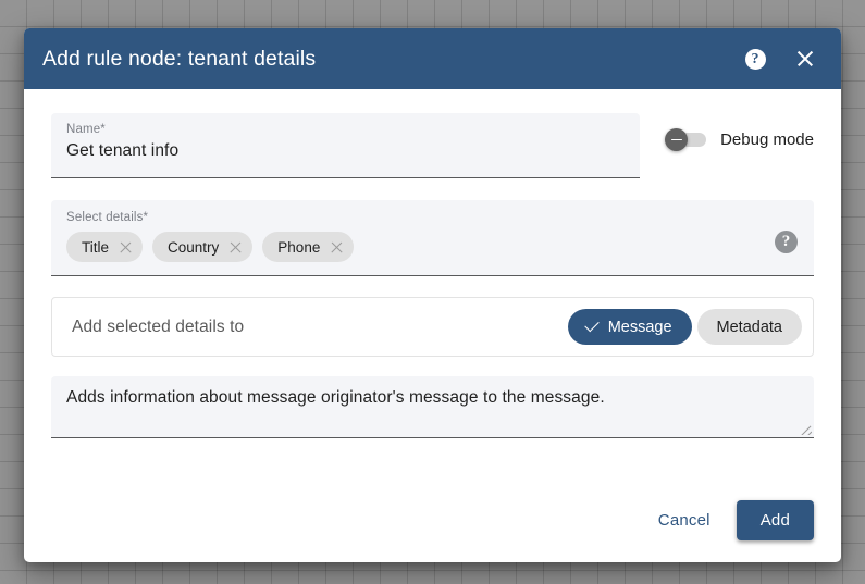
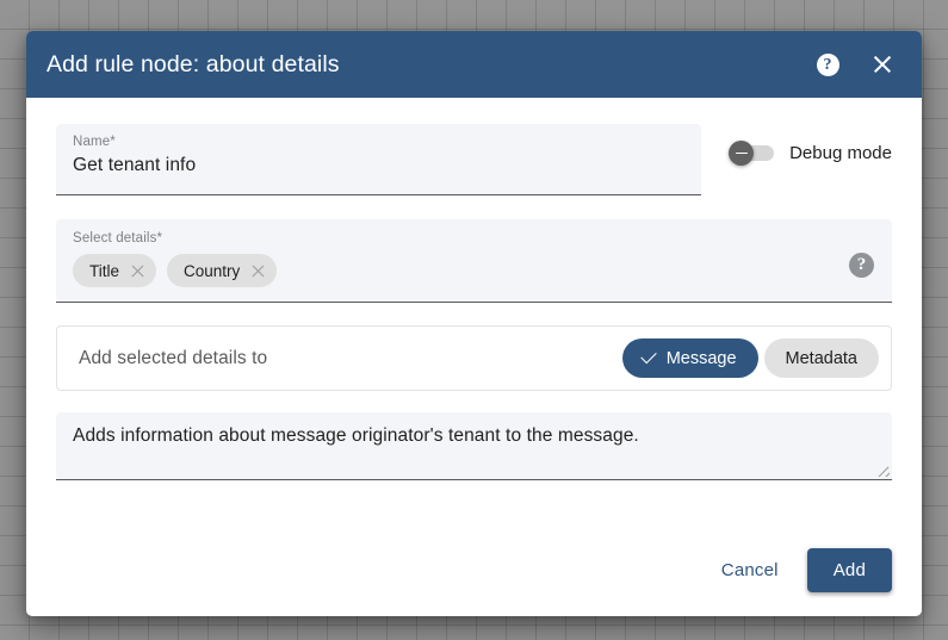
- Add rule node: tenant details
+ Add rule node: about details
  ?
  Name*
  Get tenant info
  Debug mode
  Select details*
  Title
  Country
- Phone
  ?
  Add selected details to
  Message
  Metadata
- Adds information about message originator's message to the message.
+ Adds information about message originator's tenant to the message.
  Cancel
  Add
